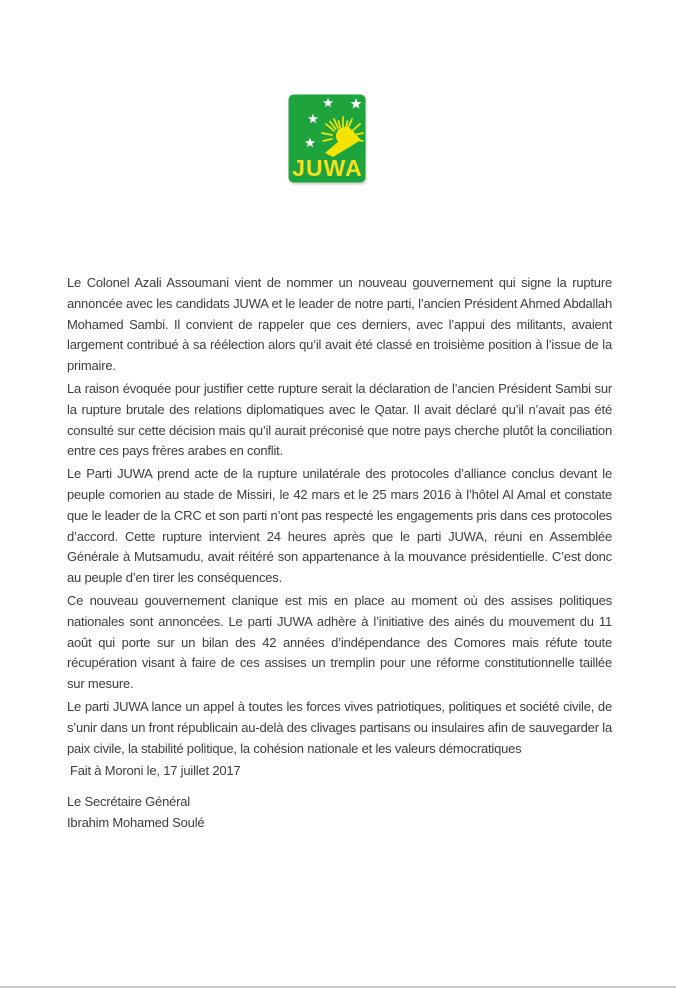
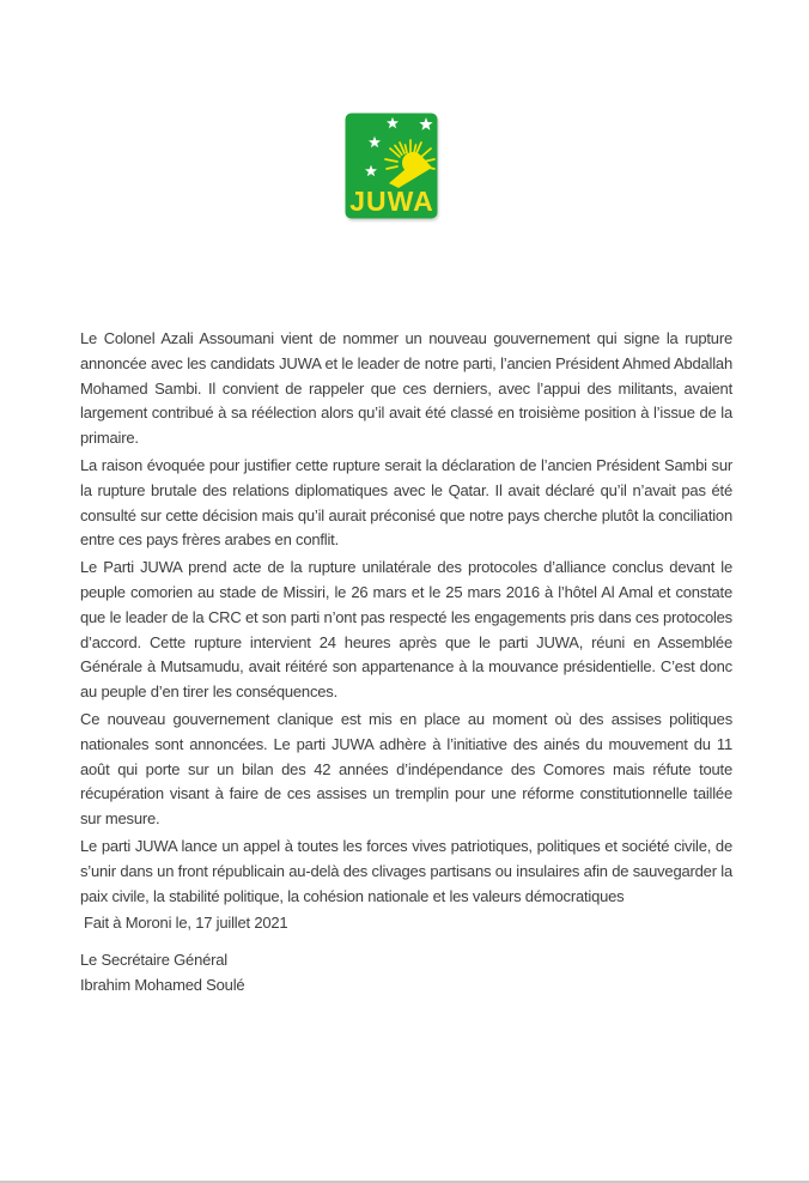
  JUWA
  Le Colonel Azali Assoumani vient de nommer un nouveau gouvernement qui signe la rupture annoncée avec les candidats JUWA et le leader de notre parti, l’ancien Président Ahmed Abdallah Mohamed Sambi. Il convient de rappeler que ces derniers, avec l’appui des militants, avaient largement contribué à sa réélection alors qu’il avait été classé en troisième position à l’issue de la primaire.
  La raison évoquée pour justifier cette rupture serait la déclaration de l’ancien Président Sambi sur la rupture brutale des relations diplomatiques avec le Qatar. Il avait déclaré qu’il n’avait pas été consulté sur cette décision mais qu’il aurait préconisé que notre pays cherche plutôt la conciliation entre ces pays frères arabes en conflit.
- Le Parti JUWA prend acte de la rupture unilatérale des protocoles d’alliance conclus devant le peuple comorien au stade de Missiri, le 42 mars et le 25 mars 2016 à l’hôtel Al Amal et constate que le leader de la CRC et son parti n’ont pas respecté les engagements pris dans ces protocoles d’accord. Cette rupture intervient 24 heures après que le parti JUWA, réuni en Assemblée Générale à Mutsamudu, avait réitéré son appartenance à la mouvance présidentielle. C’est donc au peuple d’en tirer les conséquences.
+ Le Parti JUWA prend acte de la rupture unilatérale des protocoles d’alliance conclus devant le peuple comorien au stade de Missiri, le 26 mars et le 25 mars 2016 à l’hôtel Al Amal et constate que le leader de la CRC et son parti n’ont pas respecté les engagements pris dans ces protocoles d’accord. Cette rupture intervient 24 heures après que le parti JUWA, réuni en Assemblée Générale à Mutsamudu, avait réitéré son appartenance à la mouvance présidentielle. C’est donc au peuple d’en tirer les conséquences.
  Ce nouveau gouvernement clanique est mis en place au moment où des assises politiques nationales sont annoncées. Le parti JUWA adhère à l’initiative des ainés du mouvement du 11 août qui porte sur un bilan des 42 années d’indépendance des Comores mais réfute toute récupération visant à faire de ces assises un tremplin pour une réforme constitutionnelle taillée sur mesure.
  Le parti JUWA lance un appel à toutes les forces vives patriotiques, politiques et société civile, de s’unir dans un front républicain au-delà des clivages partisans ou insulaires afin de sauvegarder la paix civile, la stabilité politique, la cohésion nationale et les valeurs démocratiques
- Fait à Moroni le, 17 juillet 2017
+ Fait à Moroni le, 17 juillet 2021
  Le Secrétaire Général
  Ibrahim Mohamed Soulé
